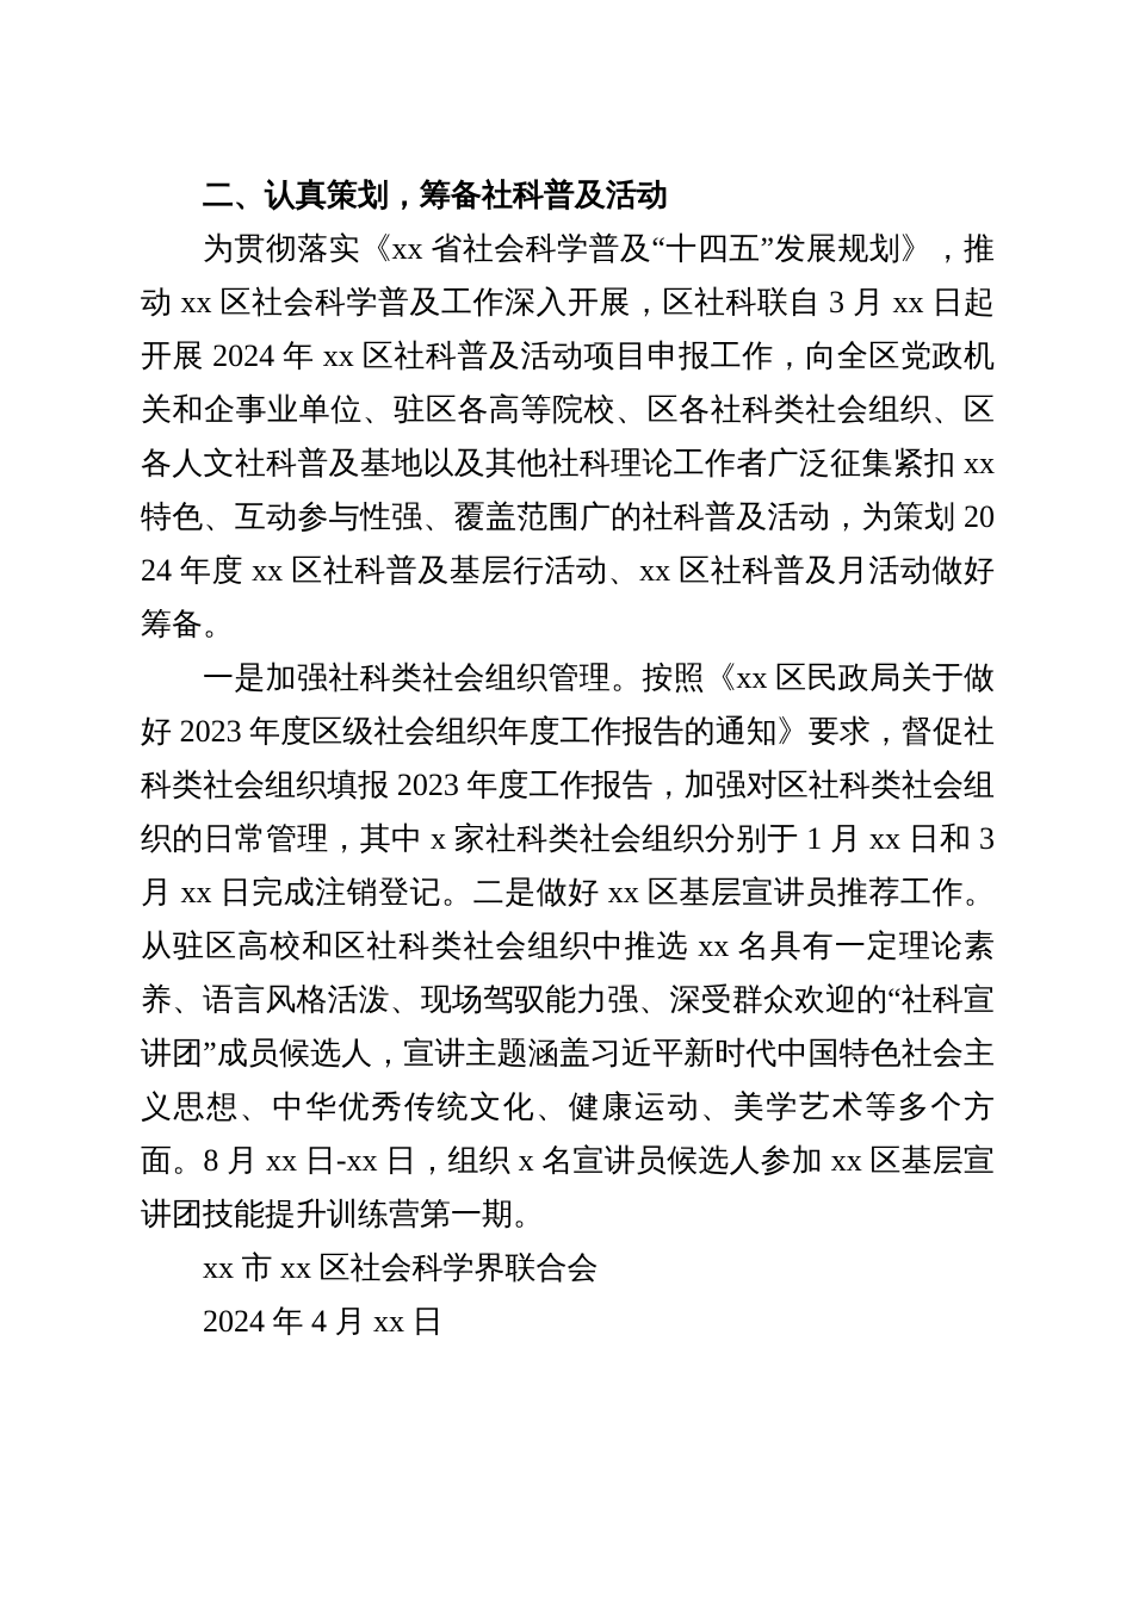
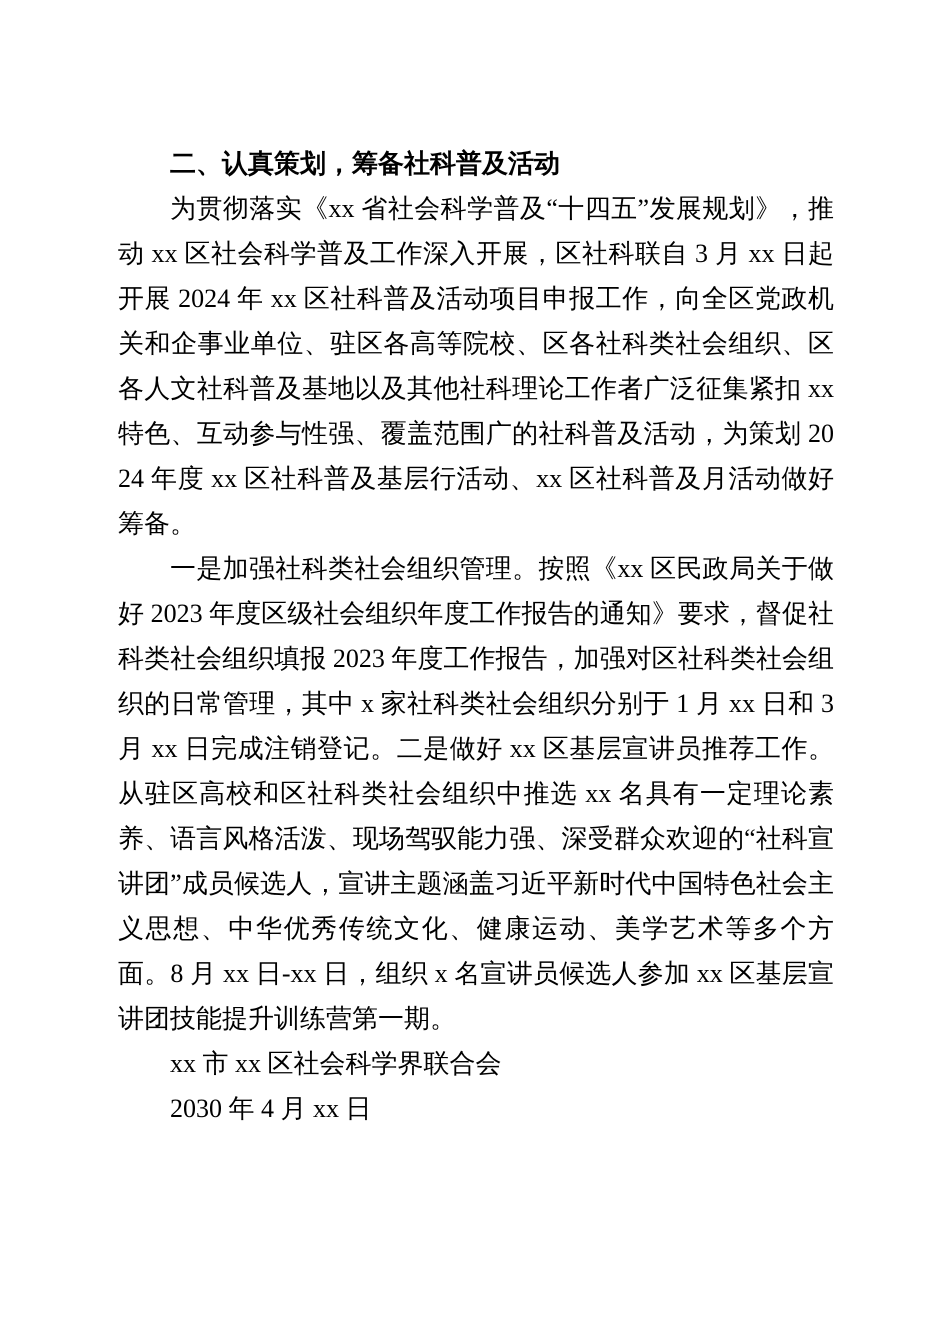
  二、认真策划，筹备社科普及活动
  为贯彻落实《xx 省社会科学普及“十四五”发展规划》，推动 xx 区社会科学普及工作深入开展，区社科联自 3 月 xx 日起开展 2024 年 xx 区社科普及活动项目申报工作，向全区党政机关和企事业单位、驻区各高等院校、区各社科类社会组织、区各人文社科普及基地以及其他社科理论工作者广泛征集紧扣 xx 特色、互动参与性强、覆盖范围广的社科普及活动，为策划 2024 年度 xx 区社科普及基层行活动、xx 区社科普及月活动做好筹备。
  一是加强社科类社会组织管理。按照《xx 区民政局关于做好 2023 年度区级社会组织年度工作报告的通知》要求，督促社科类社会组织填报 2023 年度工作报告，加强对区社科类社会组织的日常管理，其中 x 家社科类社会组织分别于 1 月 xx 日和 3 月 xx 日完成注销登记。二是做好 xx 区基层宣讲员推荐工作。从驻区高校和区社科类社会组织中推选 xx 名具有一定理论素养、语言风格活泼、现场驾驭能力强、深受群众欢迎的“社科宣讲团”成员候选人，宣讲主题涵盖习近平新时代中国特色社会主义思想、中华优秀传统文化、健康运动、美学艺术等多个方面。8 月 xx 日-xx 日，组织 x 名宣讲员候选人参加 xx 区基层宣讲团技能提升训练营第一期。
  xx 市 xx 区社会科学界联合会
- 2024 年 4 月 xx 日
+ 2030 年 4 月 xx 日
